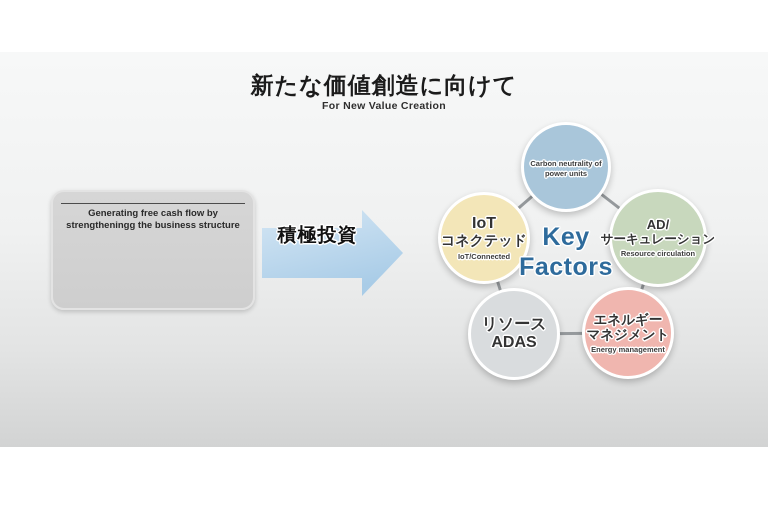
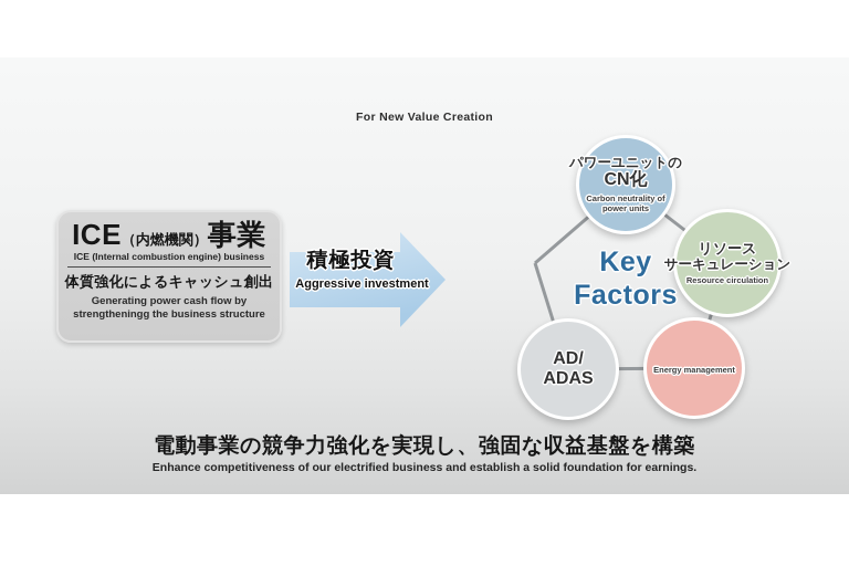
- 新たな価値創造に向けて
  For New Value Creation
+ ICE（内燃機関）事業
+ ICE (Internal combustion engine) business
+ 体質強化によるキャッシュ創出
- Generating free cash flow by strengtheningg the business structure
+ Generating power cash flow by strengtheningg the business structure
  積極投資
+ Aggressive investment
+ パワーユニットの
+ CN化
  Carbon neutrality of
  power units
- IoT
- コネクテッド
- IoT/Connected
- AD/
+ リソース
  サーキュレーション
  Resource circulation
- リソース
+ AD/
  ADAS
- エネルギー
- マネジメント
  Energy management
  Key
  Factors
+ 電動事業の競争力強化を実現し、強固な収益基盤を構築
+ Enhance competitiveness of our electrified business and establish a solid foundation for earnings.
